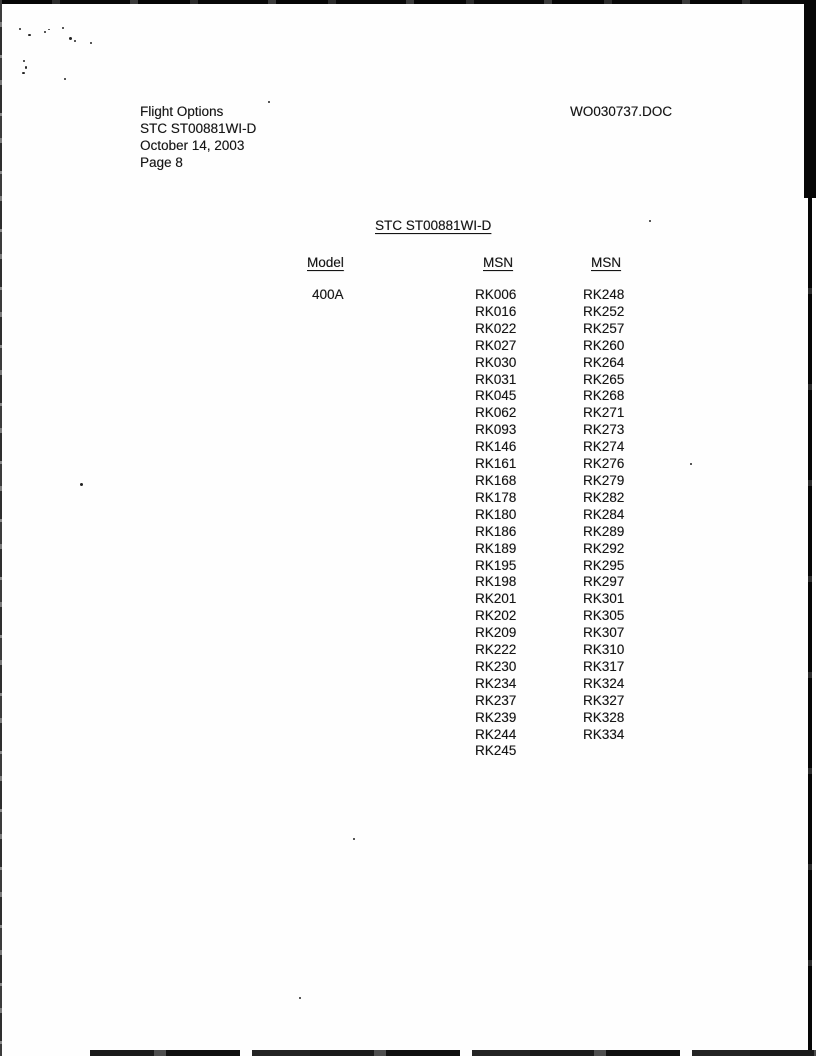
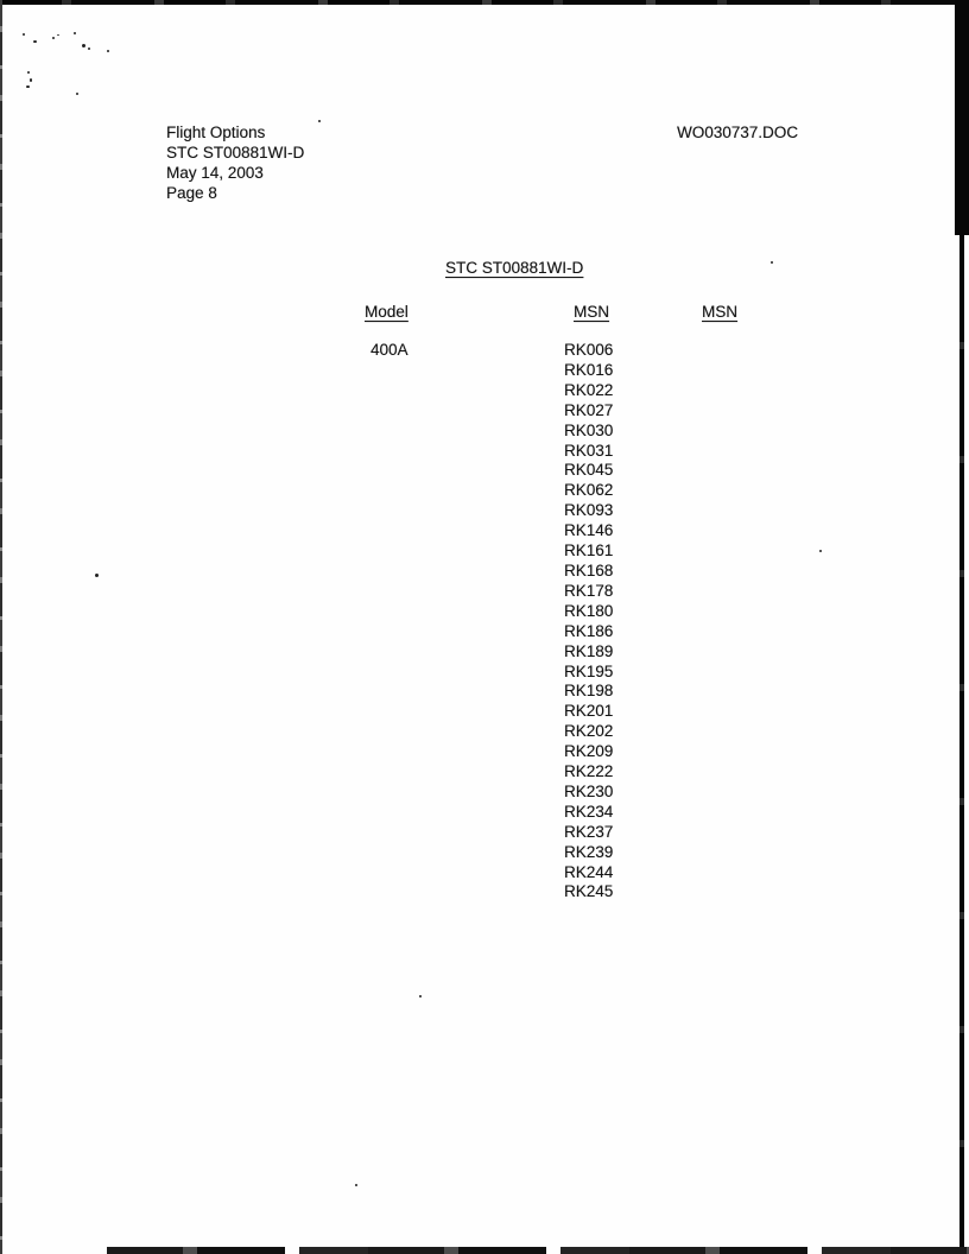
  Flight Options
  STC ST00881WI-D
- October 14, 2003
+ May 14, 2003
  Page 8
  WO030737.DOC
  STC ST00881WI-D
  Model
  MSN
  MSN
  400A
  RK006
  RK016
  RK022
  RK027
  RK030
  RK031
  RK045
  RK062
  RK093
  RK146
  RK161
  RK168
  RK178
  RK180
  RK186
  RK189
  RK195
  RK198
  RK201
  RK202
  RK209
  RK222
  RK230
  RK234
  RK237
  RK239
  RK244
  RK245
- RK248
- RK252
- RK257
- RK260
- RK264
- RK265
- RK268
- RK271
- RK273
- RK274
- RK276
- RK279
- RK282
- RK284
- RK289
- RK292
- RK295
- RK297
- RK301
- RK305
- RK307
- RK310
- RK317
- RK324
- RK327
- RK328
- RK334
